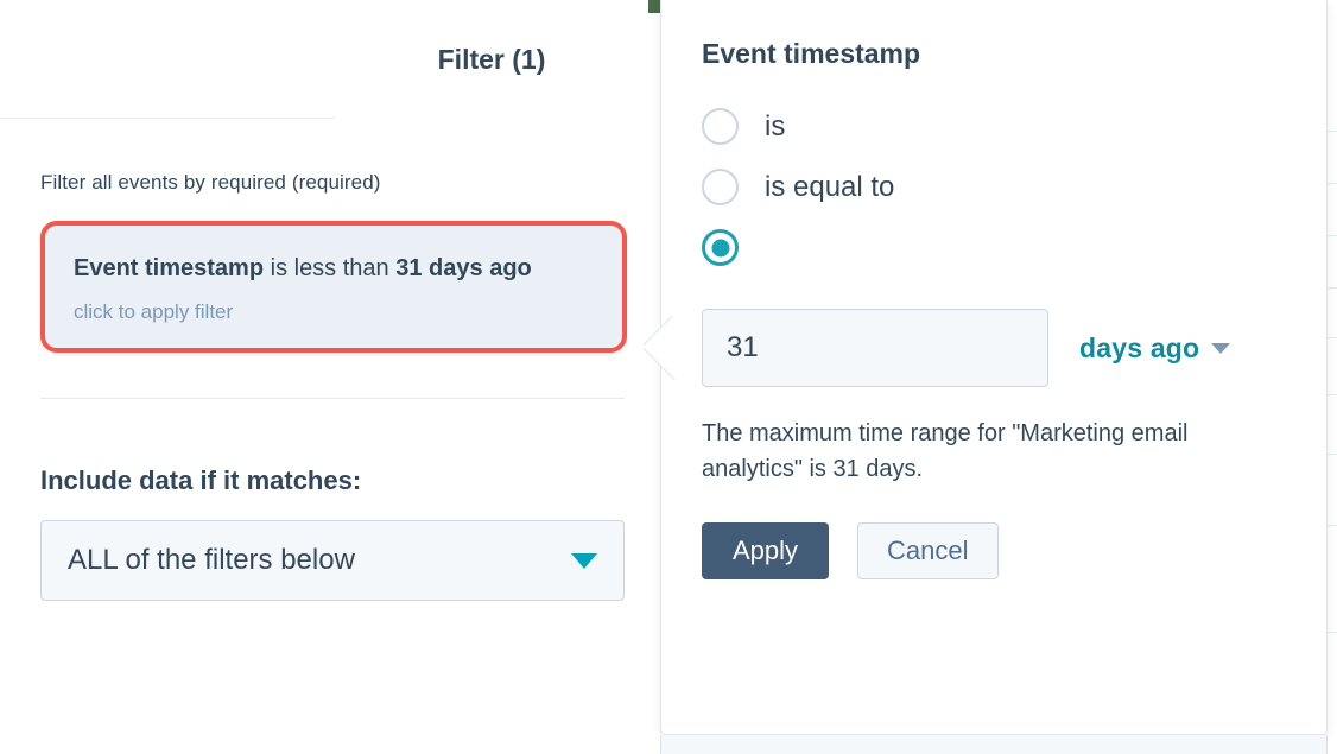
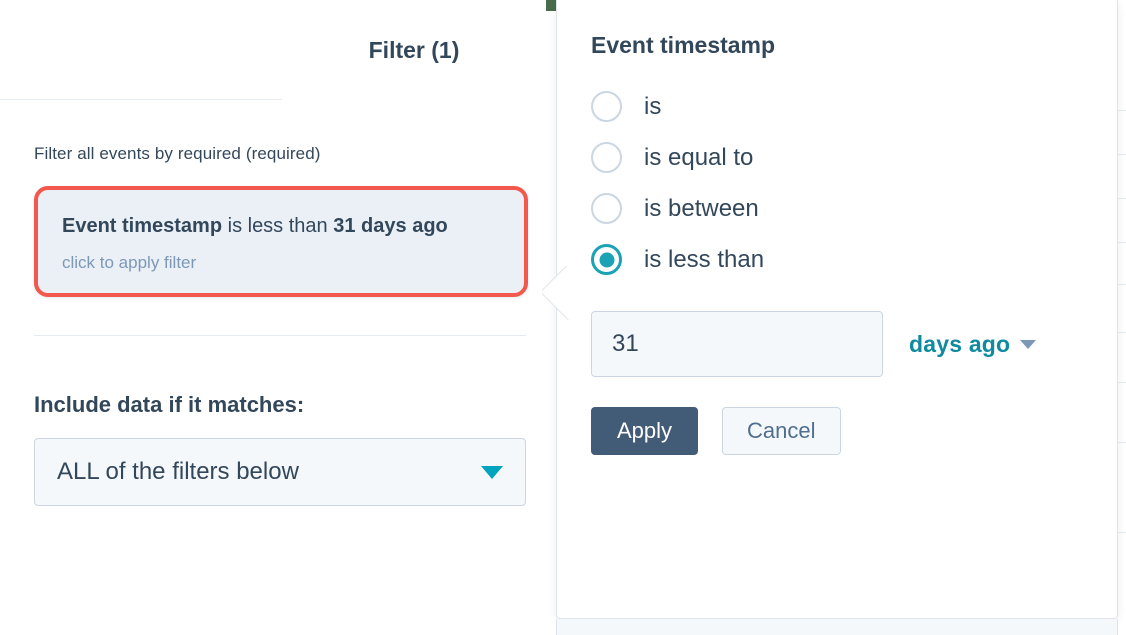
  Filter (1)
  Filter all events by required (required)
  Event timestamp is less than 31 days ago
  click to apply filter
  Include data if it matches:
  ALL of the filters below
  Event timestamp
  is
  is equal to
+ is between
+ is less than
  31
  days ago
- The maximum time range for "Marketing email analytics" is 31 days.
  Apply
  Cancel
